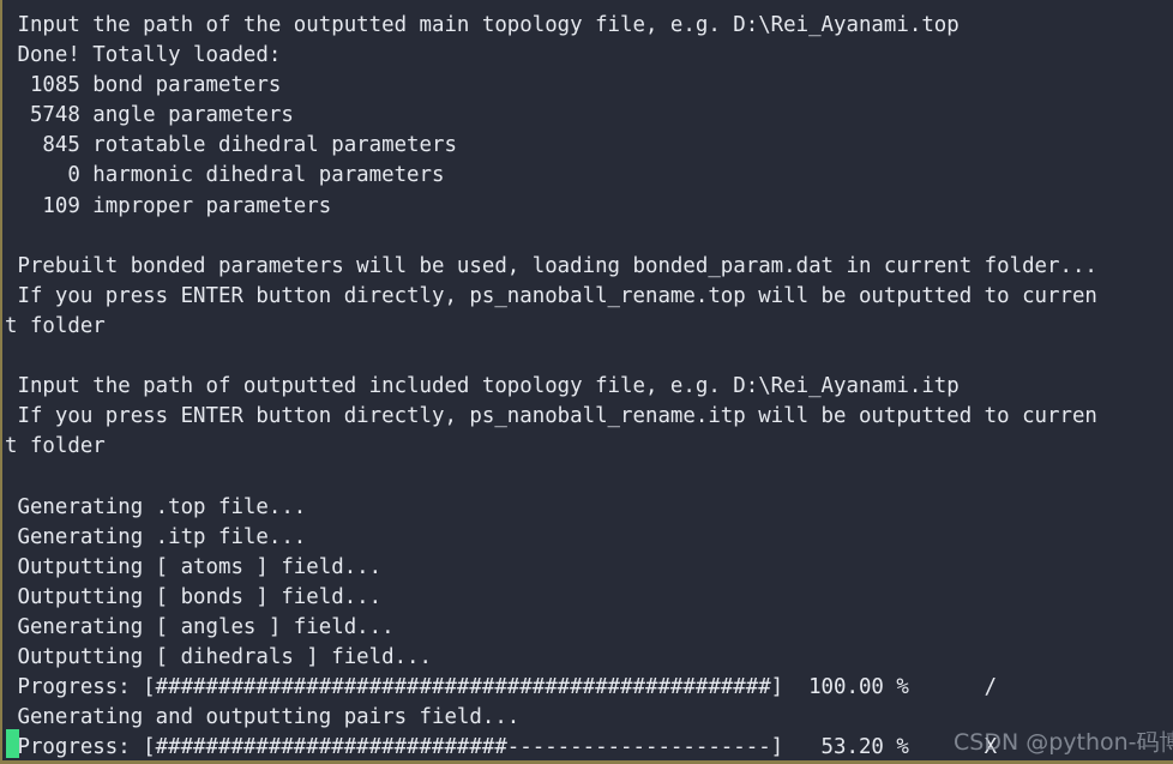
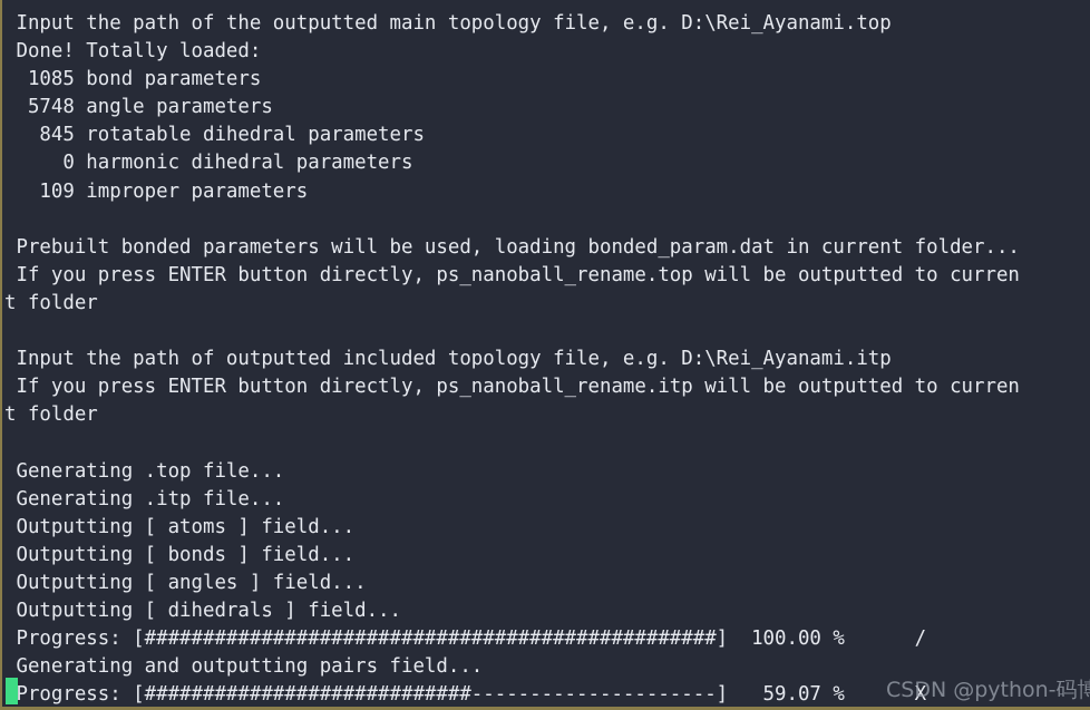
  Input the path of the outputted main topology file, e.g. D:\Rei_Ayanami.top
  Done! Totally loaded:
  1085 bond parameters
  5748 angle parameters
  845 rotatable dihedral parameters
  0 harmonic dihedral parameters
  109 improper parameters
  Prebuilt bonded parameters will be used, loading bonded_param.dat in current folder...
  If you press ENTER button directly, ps_nanoball_rename.top will be outputted to curren
  t folder
  Input the path of outputted included topology file, e.g. D:\Rei_Ayanami.itp
  If you press ENTER button directly, ps_nanoball_rename.itp will be outputted to curren
  t folder
  Generating .top file...
  Generating .itp file...
  Outputting [ atoms ] field...
  Outputting [ bonds ] field...
- Generating [ angles ] field...
+ Outputting [ angles ] field...
  Outputting [ dihedrals ] field...
  Progress: [#################################################] 100.00 % /
  Generating and outputting pairs field...
- Progress: [############################---------------------] 53.20 % X
+ Progress: [############################---------------------] 59.07 % X
  CSDN @python-码博
